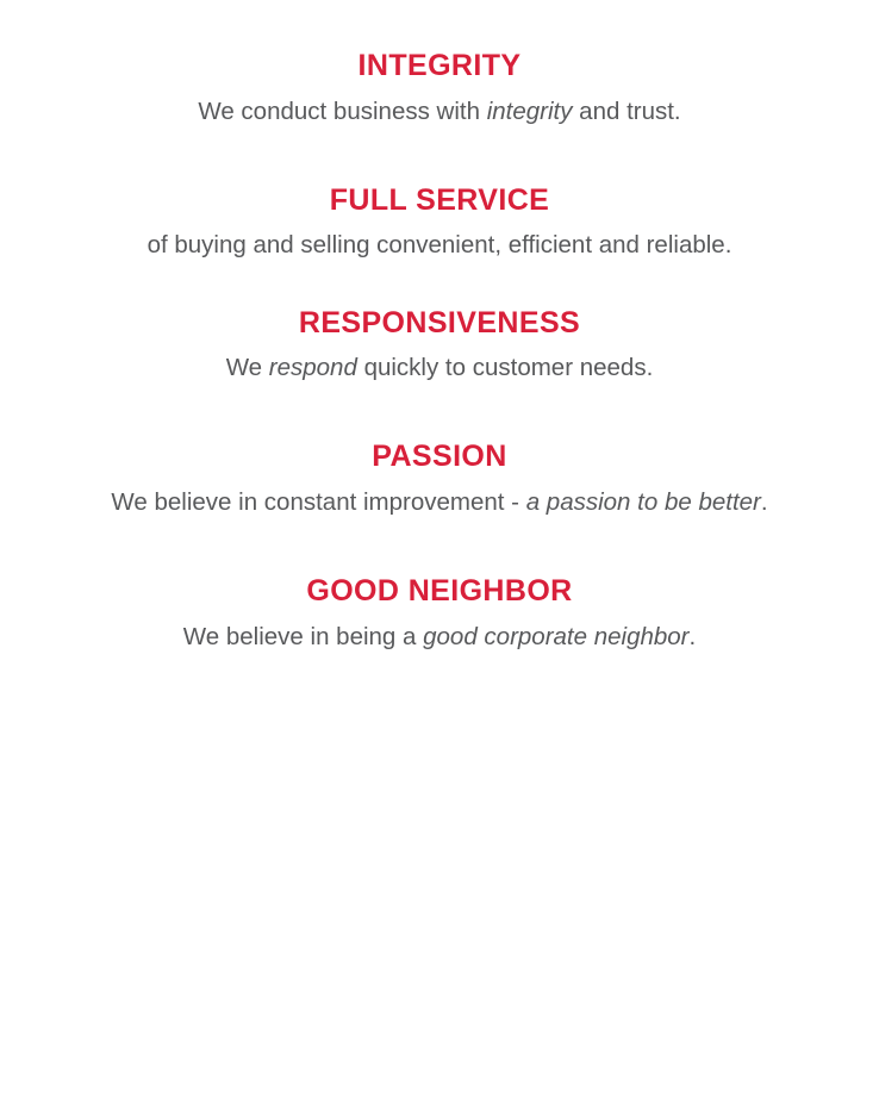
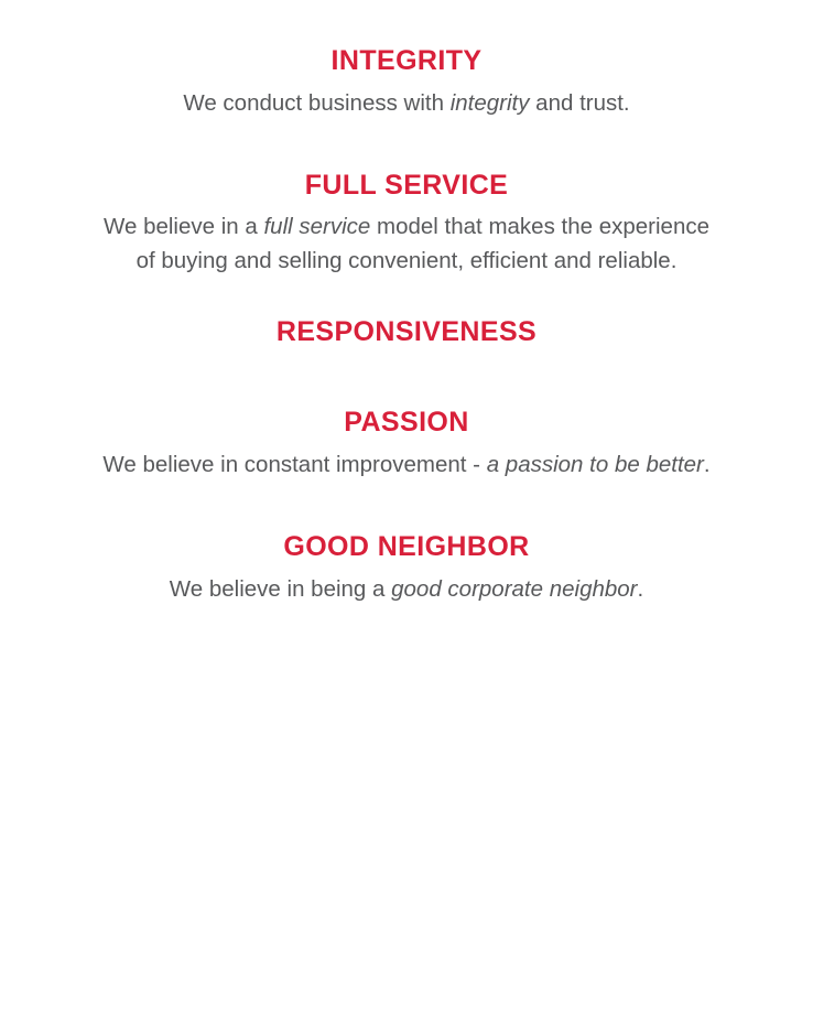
  INTEGRITY
  We conduct business with integrity and trust.
  FULL SERVICE
+ We believe in a full service model that makes the experience
  of buying and selling convenient, efficient and reliable.
  RESPONSIVENESS
- We respond quickly to customer needs.
  PASSION
  We believe in constant improvement - a passion to be better.
  GOOD NEIGHBOR
  We believe in being a good corporate neighbor.
